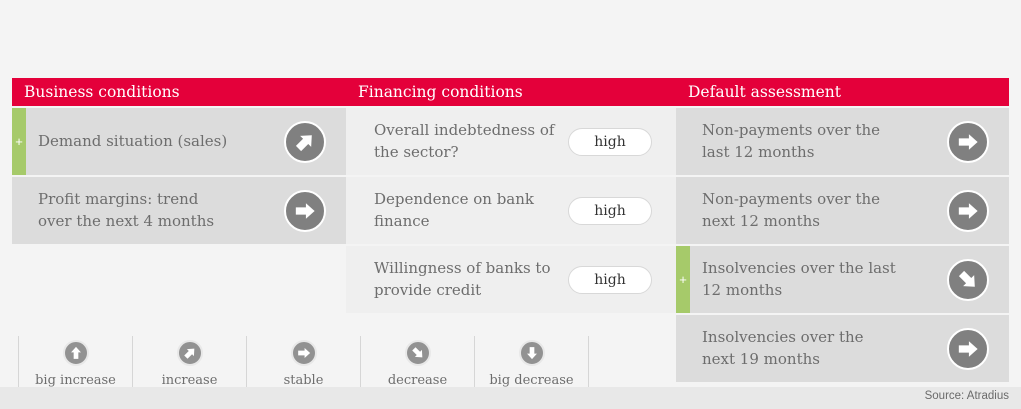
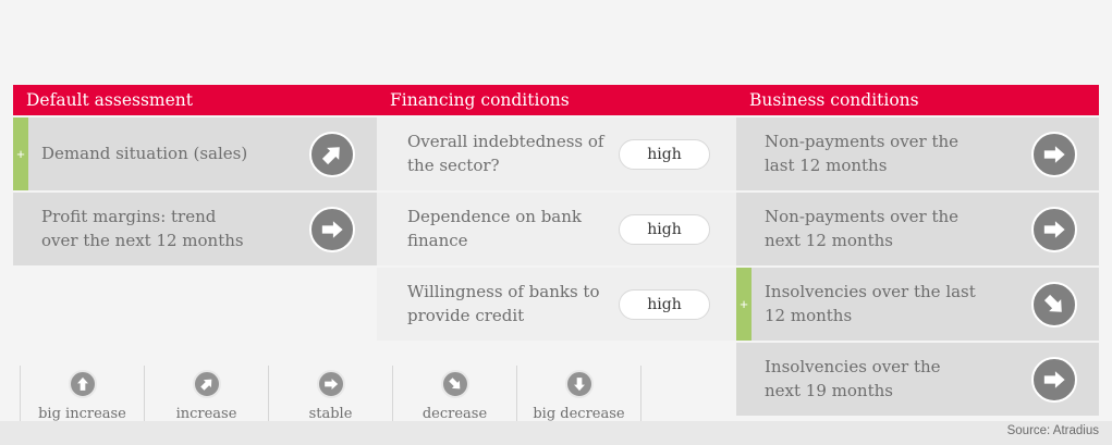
- Business conditions
+ Default assessment
  +
  Demand situation (sales)
- Profit margins: trend over the next 4 months
+ Profit margins: trend over the next 12 months
  Financing conditions
  Overall indebtedness of the sector?
  high
  Dependence on bank finance
  high
  Willingness of banks to provide credit
  high
- Default assessment
+ Business conditions
  Non-payments over the last 12 months
  Non-payments over the next 12 months
  +
  Insolvencies over the last 12 months
  Insolvencies over the next 19 months
  big increase
  increase
  stable
  decrease
  big decrease
  Source: Atradius
